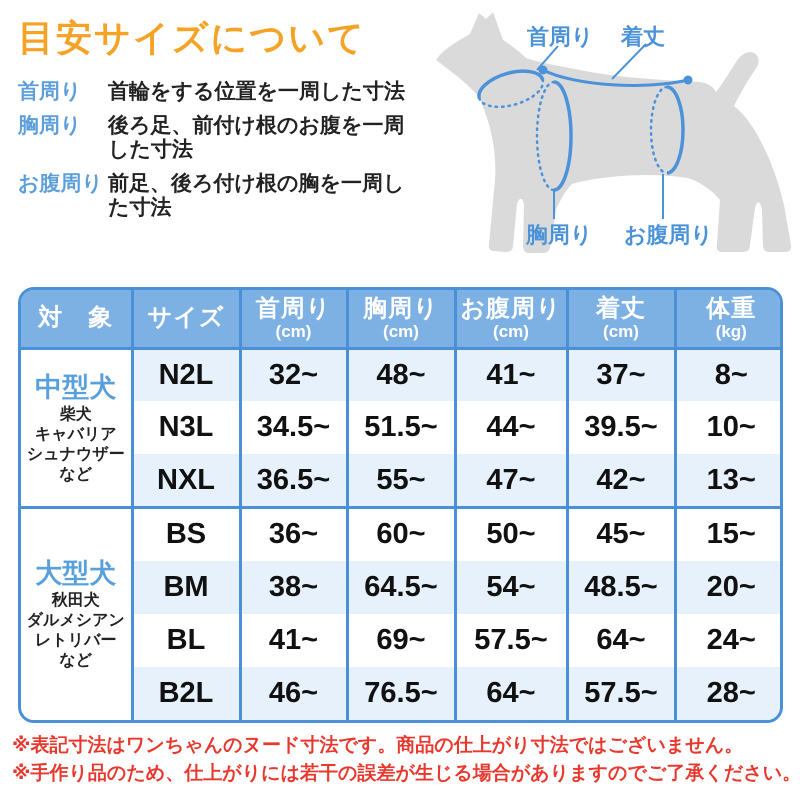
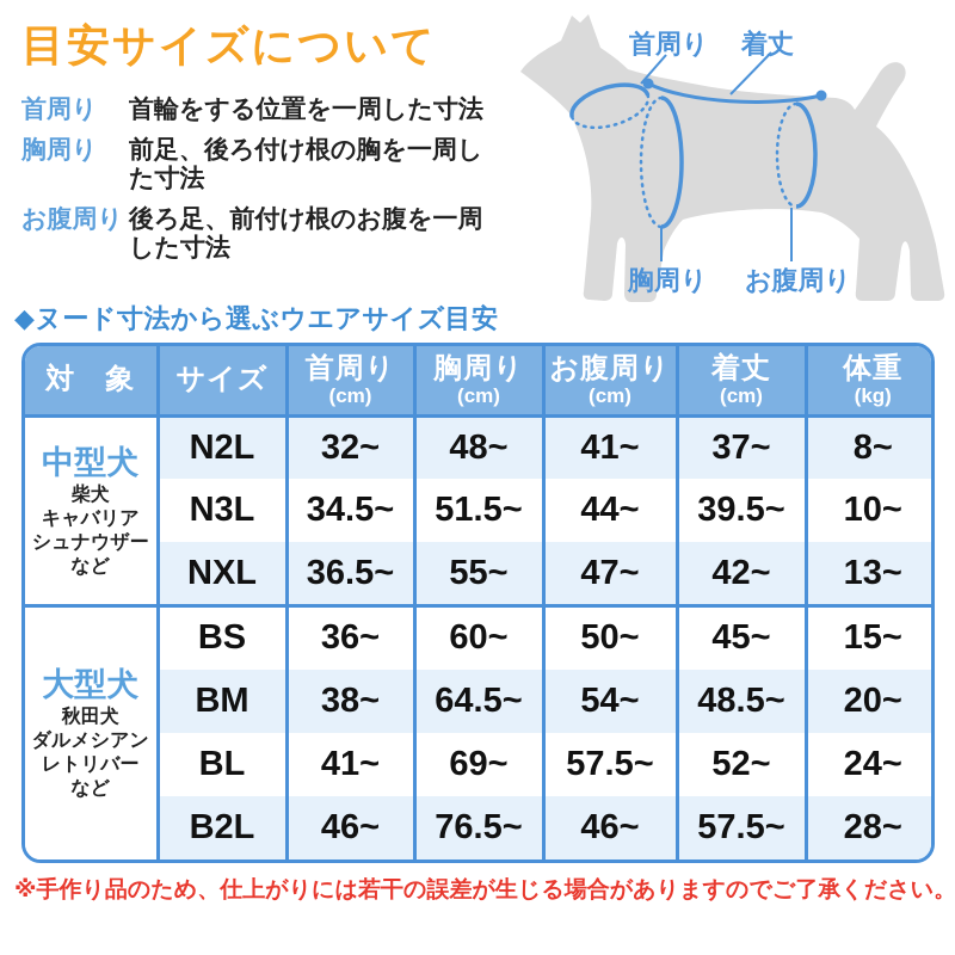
  目安サイズについて
  首周り
  首輪をする位置を一周した寸法
  胸周り
- 後ろ足、前付け根のお腹を一周した寸法
+ 前足、後ろ付け根の胸を一周した寸法
  お腹周り
- 前足、後ろ付け根の胸を一周した寸法
+ 後ろ足、前付け根のお腹を一周した寸法
  首周り
  着丈
  胸周り
  お腹周り
+ ◆ヌード寸法から選ぶウエアサイズ目安
  対 象	サイズ	首周り (cm)	胸周り (cm)	お腹周り (cm)	着丈 (cm)	体重 (kg)
  中型犬 柴犬 キャバリア シュナウザー など	N2L	32~	48~	41~	37~	8~
  N3L	34.5~	51.5~	44~	39.5~	10~
  NXL	36.5~	55~	47~	42~	13~
  大型犬 秋田犬 ダルメシアン レトリバー など	BS	36~	60~	50~	45~	15~
  BM	38~	64.5~	54~	48.5~	20~
- BL	41~	69~	57.5~	64~	24~
+ BL	41~	69~	57.5~	52~	24~
- B2L	46~	76.5~	64~	57.5~	28~
+ B2L	46~	76.5~	46~	57.5~	28~
- ※表記寸法はワンちゃんのヌード寸法です。商品の仕上がり寸法ではございません。
  ※手作り品のため、仕上がりには若干の誤差が生じる場合がありますのでご了承ください。
